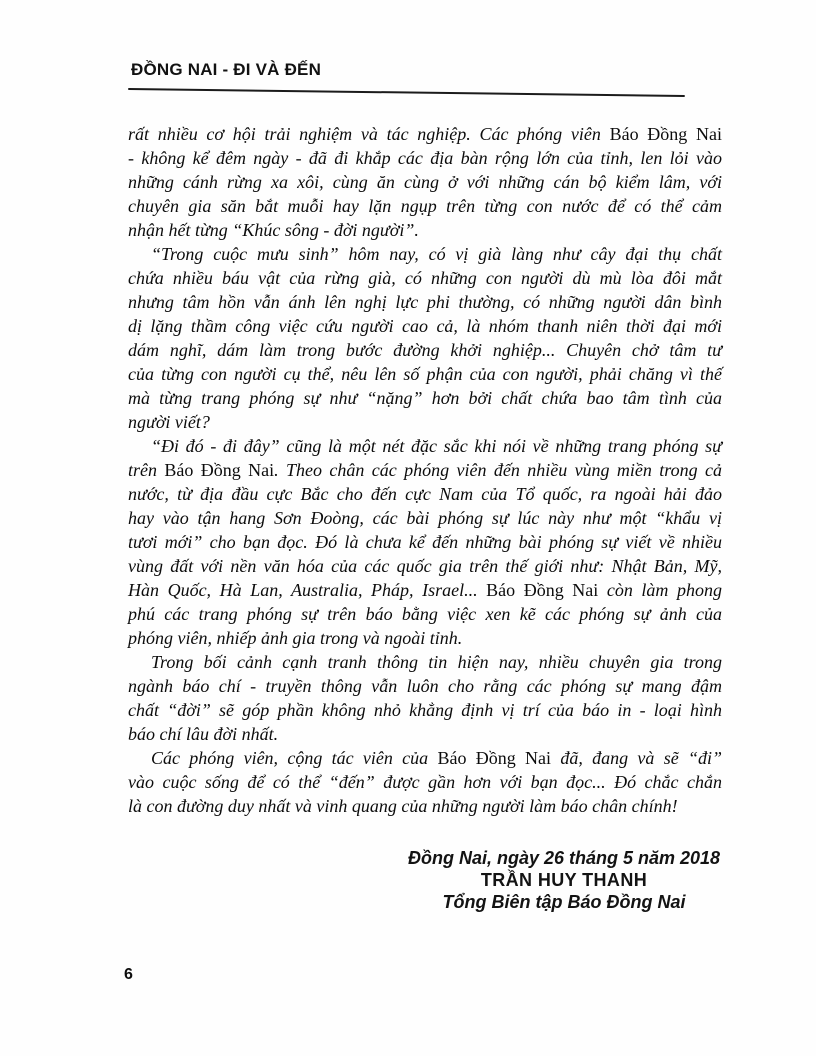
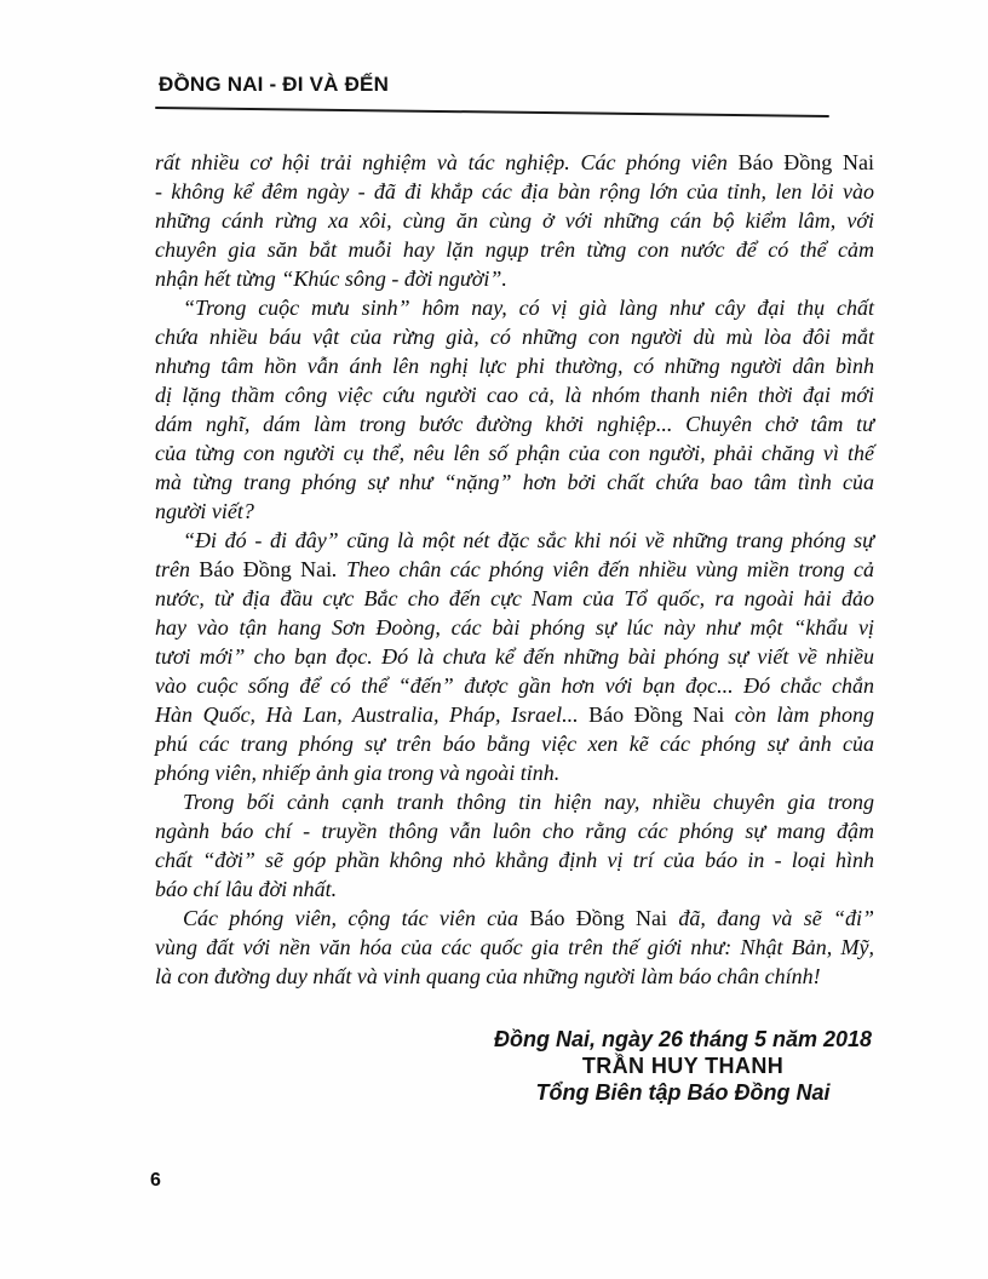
  ĐỒNG NAI - ĐI VÀ ĐẾN
  rất nhiều cơ hội trải nghiệm và tác nghiệp. Các phóng viên Báo Đồng Nai
  - không kể đêm ngày - đã đi khắp các địa bàn rộng lớn của tỉnh, len lỏi vào
  những cánh rừng xa xôi, cùng ăn cùng ở với những cán bộ kiểm lâm, với
  chuyên gia săn bắt muỗi hay lặn ngụp trên từng con nước để có thể cảm
  nhận hết từng “Khúc sông - đời người”.
  “Trong cuộc mưu sinh” hôm nay, có vị già làng như cây đại thụ chất
  chứa nhiều báu vật của rừng già, có những con người dù mù lòa đôi mắt
  nhưng tâm hồn vẫn ánh lên nghị lực phi thường, có những người dân bình
  dị lặng thầm công việc cứu người cao cả, là nhóm thanh niên thời đại mới
  dám nghĩ, dám làm trong bước đường khởi nghiệp... Chuyên chở tâm tư
  của từng con người cụ thể, nêu lên số phận của con người, phải chăng vì thế
  mà từng trang phóng sự như “nặng” hơn bởi chất chứa bao tâm tình của
  người viết?
  “Đi đó - đi đây” cũng là một nét đặc sắc khi nói về những trang phóng sự
  trên Báo Đồng Nai. Theo chân các phóng viên đến nhiều vùng miền trong cả
  nước, từ địa đầu cực Bắc cho đến cực Nam của Tổ quốc, ra ngoài hải đảo
  hay vào tận hang Sơn Đoòng, các bài phóng sự lúc này như một “khẩu vị
  tươi mới” cho bạn đọc. Đó là chưa kể đến những bài phóng sự viết về nhiều
- vùng đất với nền văn hóa của các quốc gia trên thế giới như: Nhật Bản, Mỹ,
+ vào cuộc sống để có thể “đến” được gần hơn với bạn đọc... Đó chắc chắn
  Hàn Quốc, Hà Lan, Australia, Pháp, Israel... Báo Đồng Nai còn làm phong
  phú các trang phóng sự trên báo bằng việc xen kẽ các phóng sự ảnh của
  phóng viên, nhiếp ảnh gia trong và ngoài tỉnh.
  Trong bối cảnh cạnh tranh thông tin hiện nay, nhiều chuyên gia trong
  ngành báo chí - truyền thông vẫn luôn cho rằng các phóng sự mang đậm
  chất “đời” sẽ góp phần không nhỏ khẳng định vị trí của báo in - loại hình
  báo chí lâu đời nhất.
  Các phóng viên, cộng tác viên của Báo Đồng Nai đã, đang và sẽ “đi”
- vào cuộc sống để có thể “đến” được gần hơn với bạn đọc... Đó chắc chắn
+ vùng đất với nền văn hóa của các quốc gia trên thế giới như: Nhật Bản, Mỹ,
  là con đường duy nhất và vinh quang của những người làm báo chân chính!
  Đồng Nai, ngày 26 tháng 5 năm 2018
  TRẦN HUY THANH
  Tổng Biên tập Báo Đồng Nai
  6
